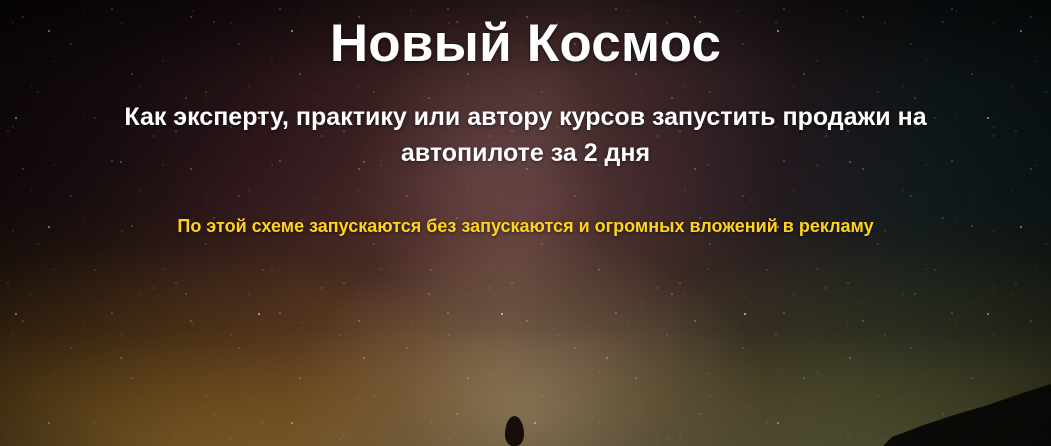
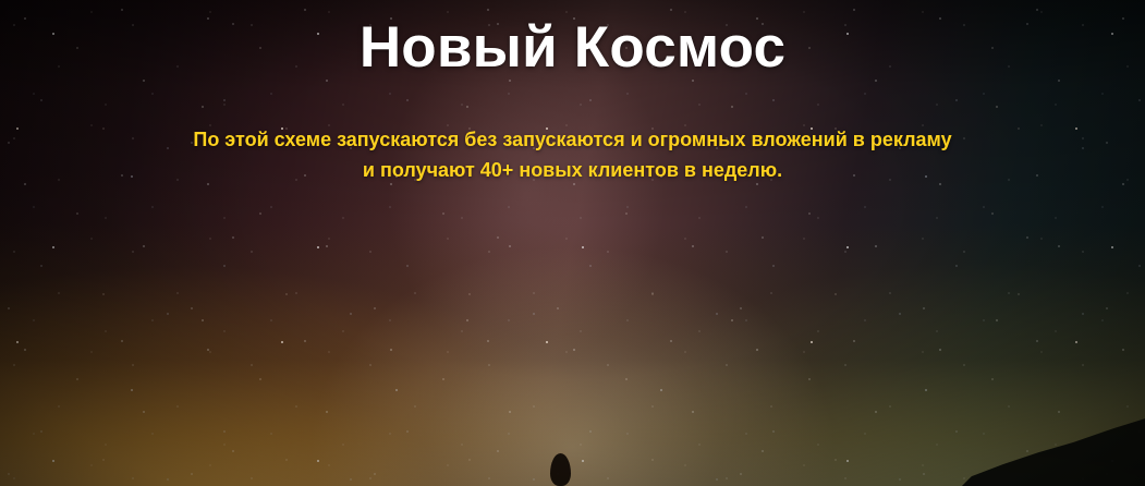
  Новый Космос
- Как эксперту, практику или автору курсов запустить продажи на автопилоте за 2 дня
  По этой схеме запускаются без запускаются и огромных вложений в рекламу
+ и получают 40+ новых клиентов в неделю.
